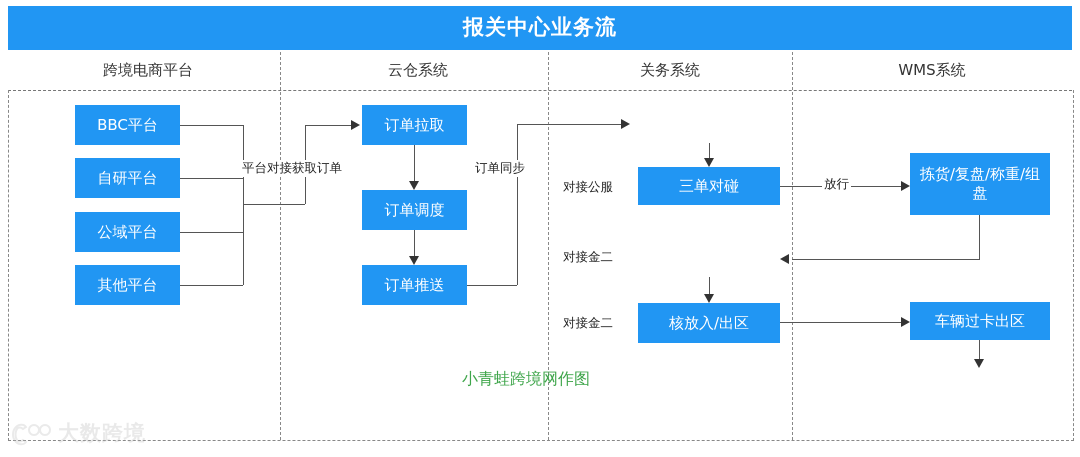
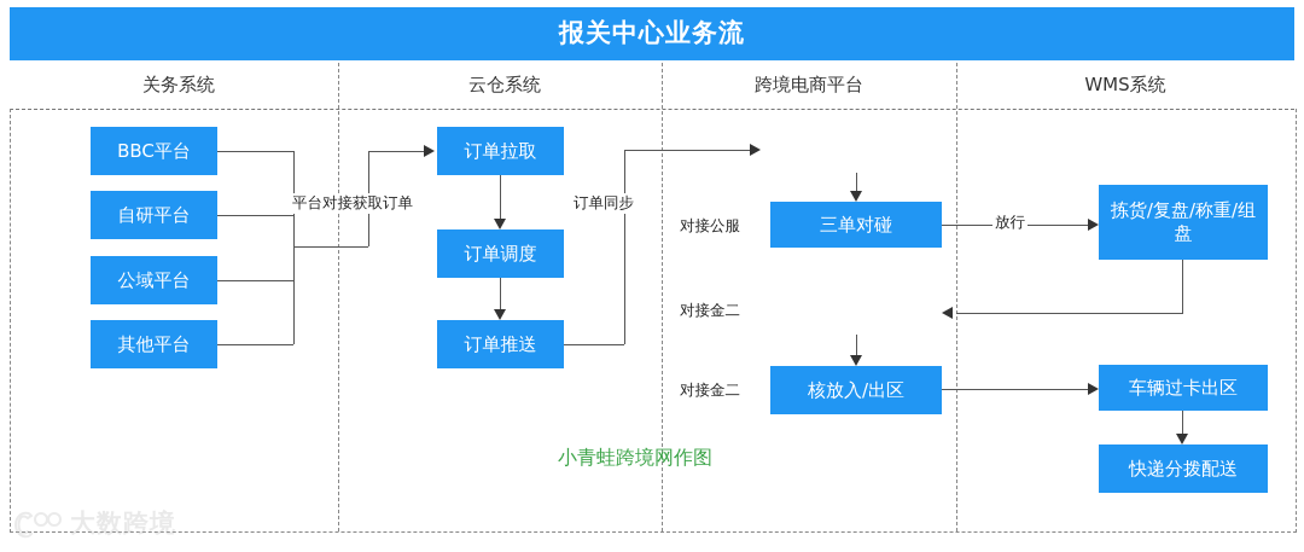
  报关中心业务流
- 跨境电商平台
+ 关务系统
  云仓系统
- 关务系统
+ 跨境电商平台
  WMS系统
  BBC平台
  自研平台
  公域平台
  其他平台
  平台对接获取订单
  订单拉取
  订单调度
  订单推送
  订单同步
  三单对碰
  核放入/出区
  对接公服
  对接金二
  对接金二
  放行
  拣货/复盘/称重/组盘
  车辆过卡出区
+ 快递分拨配送
  小青蛙跨境网作图
  大数跨境
